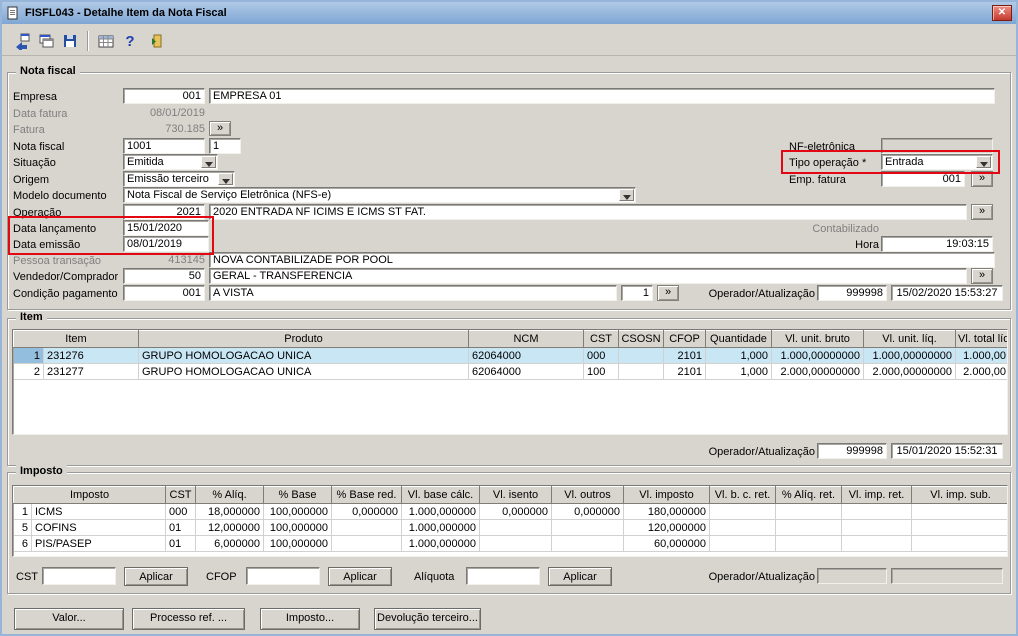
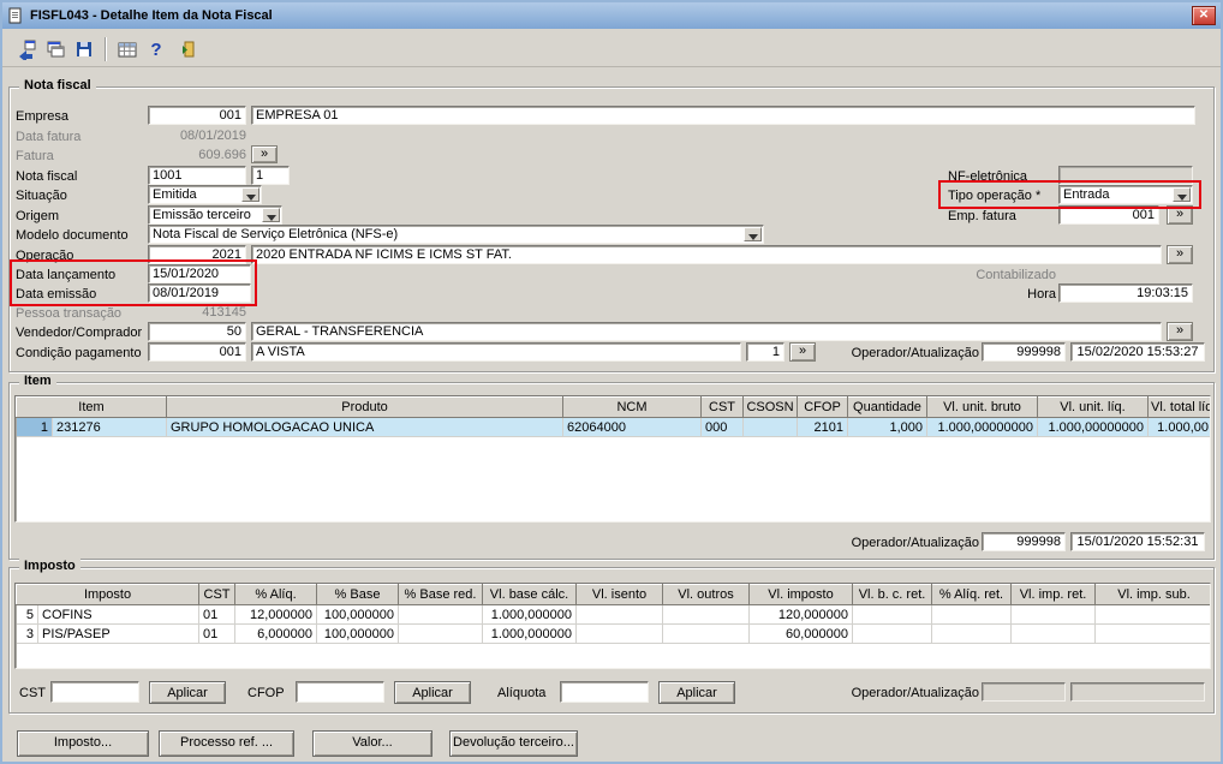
  FISFL043 - Detalhe Item da Nota Fiscal
  ✕
  ?
  Nota fiscal
  Empresa
  001
  EMPRESA 01
  Data fatura
  08/01/2019
  Fatura
- 730.185
+ 609.696
  »
  Nota fiscal
  1001
  1
  Situação
  Emitida
  Origem
  Emissão terceiro
  Modelo documento
  Nota Fiscal de Serviço Eletrônica (NFS-e)
  Operação
  2021
  2020 ENTRADA NF ICIMS E ICMS ST FAT.
  »
  Data lançamento
  15/01/2020
  Data emissão
  08/01/2019
  NF-eletrônica
  Tipo operação *
  Entrada
  Emp. fatura
  001
  »
  Contabilizado
  Hora
  19:03:15
  Pessoa transação
  413145
- NOVA CONTABILIZADE POR POOL
  Vendedor/Comprador
  50
  GERAL - TRANSFERENCIA
  »
  Condição pagamento
  001
  A VISTA
  1
  »
  Operador/Atualização
  999998
  15/02/2020 15:53:27
  Item
  Item	Produto	NCM	CST	CSOSN	CFOP	Quantidade	Vl. unit. bruto	Vl. unit. líq.	Vl. total líq
  1	231276	GRUPO HOMOLOGACAO UNICA	62064000	000		2101	1,000	1.000,00000000	1.000,00000000	1.000,00
- 2	231277	GRUPO HOMOLOGACAO UNICA	62064000	100		2101	1,000	2.000,00000000	2.000,00000000	2.000,00
  Operador/Atualização
  999998
  15/01/2020 15:52:31
  Imposto
  Imposto	CST	% Alíq.	% Base	% Base red.	Vl. base cálc.	Vl. isento	Vl. outros	Vl. imposto	Vl. b. c. ret.	% Alíq. ret.	Vl. imp. ret.	Vl. imp. sub.
- 1	ICMS	000	18,000000	100,000000	0,000000	1.000,000000	0,000000	0,000000	180,000000
  5	COFINS	01	12,000000	100,000000		1.000,000000			120,000000
- 6	PIS/PASEP	01	6,000000	100,000000		1.000,000000			60,000000
+ 3	PIS/PASEP	01	6,000000	100,000000		1.000,000000			60,000000
  CST
  Aplicar
  CFOP
  Aplicar
  Alíquota
  Aplicar
  Operador/Atualização
- Valor...
+ Imposto...
  Processo ref. ...
- Imposto...
+ Valor...
  Devolução terceiro...
